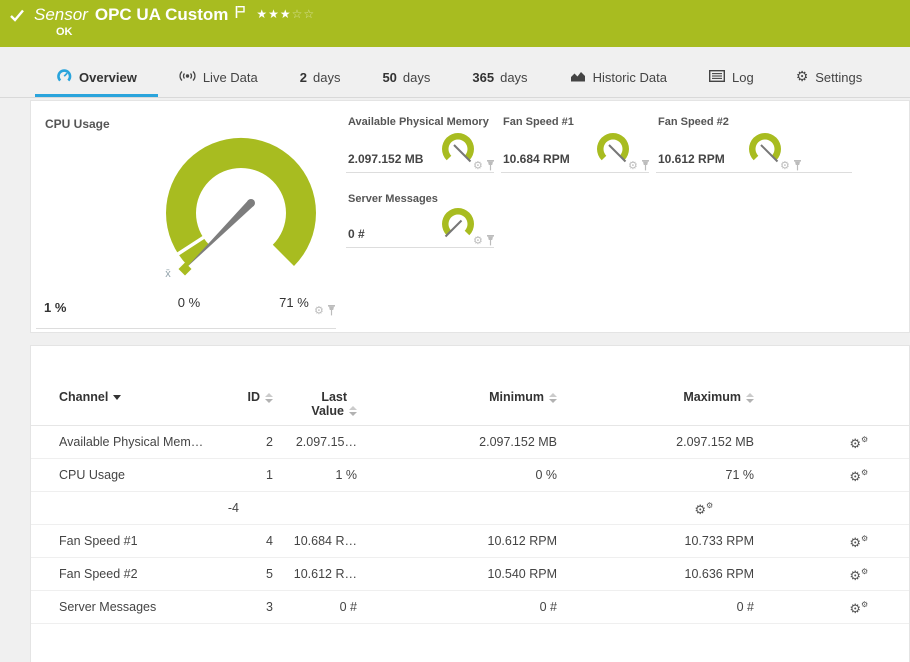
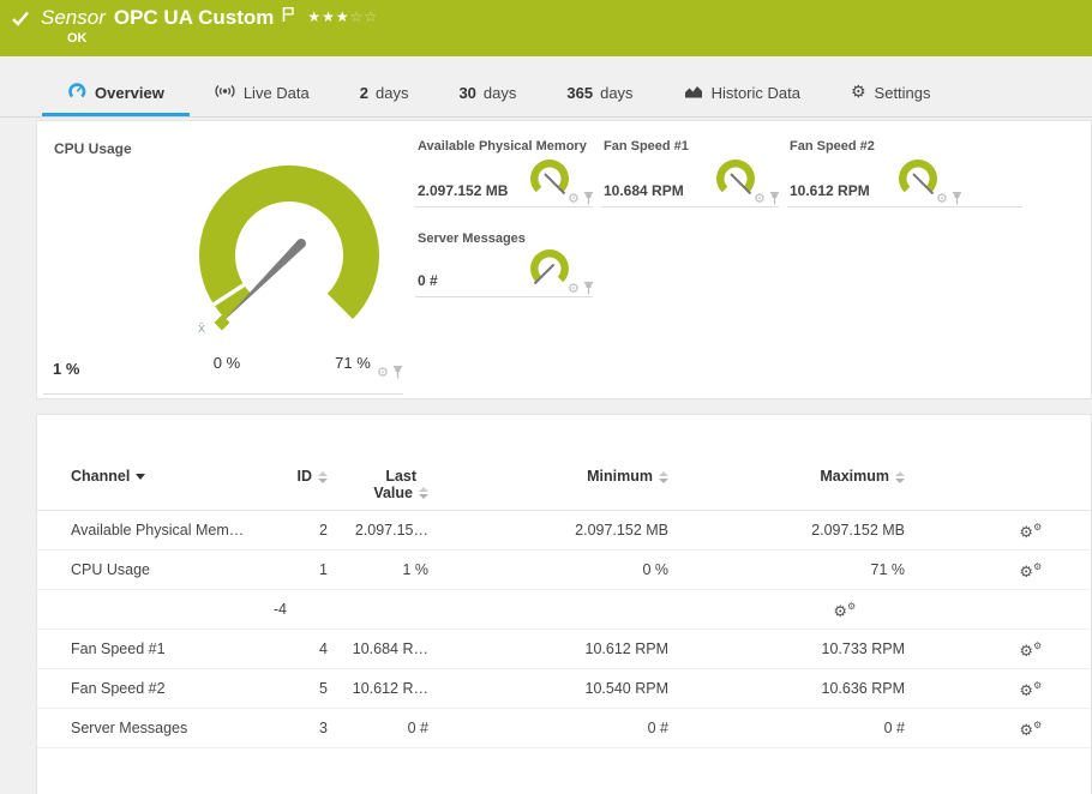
  Sensor
  OPC UA Custom
  ★★★☆☆
  OK
  Overview
  Live Data
  2
  days
- 50
+ 30
  days
  365
  days
  Historic Data
- Log
  ⚙
  Settings
  CPU Usage
  x̄
  0 %
  71 %
  1 %
  ⚙
  Available Physical Memory
  2.097.152 MB
  ⚙
  Fan Speed #1
  10.684 RPM
  ⚙
  Fan Speed #2
  10.612 RPM
  ⚙
  Server Messages
  0 #
  ⚙
  Channel
  ID
  Last
  Value
  Minimum
  Maximum
  Available Physical Mem…
  2
  2.097.15…
  2.097.152 MB
  2.097.152 MB
  ⚙
  ⚙
  CPU Usage
  1
  1 %
  0 %
  71 %
  ⚙
  ⚙
  -4
  ⚙
  ⚙
  Fan Speed #1
  4
  10.684 R…
  10.612 RPM
  10.733 RPM
  ⚙
  ⚙
  Fan Speed #2
  5
  10.612 R…
  10.540 RPM
  10.636 RPM
  ⚙
  ⚙
  Server Messages
  3
  0 #
  0 #
  0 #
  ⚙
  ⚙
